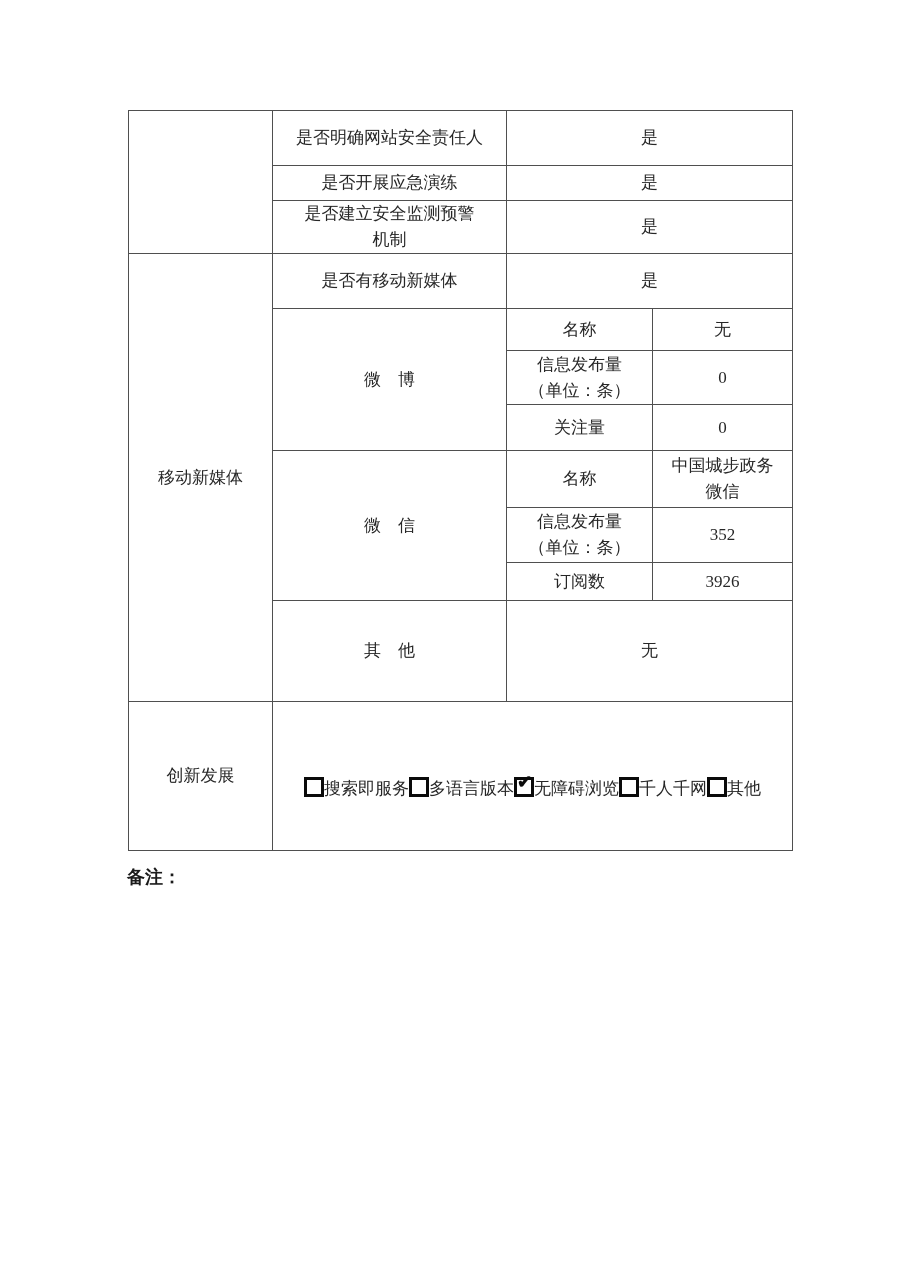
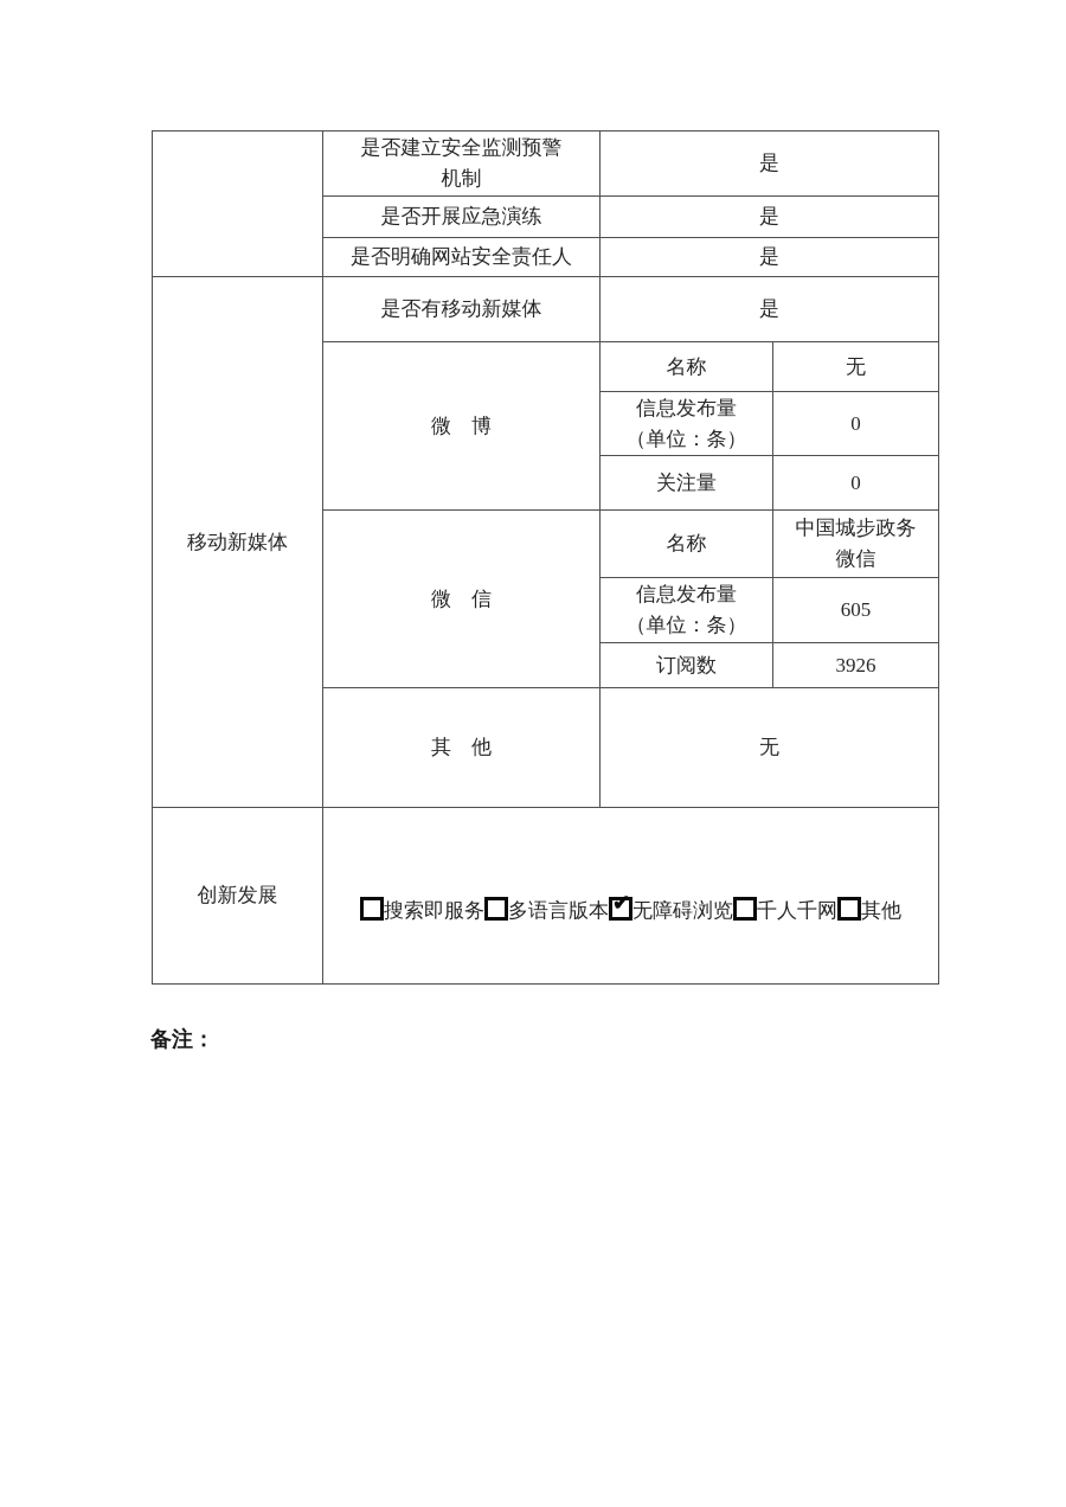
- 	是否明确网站安全责任人	是
+ 	是否建立安全监测预警 机制	是
  是否开展应急演练	是
- 是否建立安全监测预警 机制	是
+ 是否明确网站安全责任人	是
  移动新媒体	是否有移动新媒体	是
  微 博	名称	无
  信息发布量 （单位：条）	0
  关注量	0
  微 信	名称	中国城步政务 微信
- 信息发布量 （单位：条）	352
+ 信息发布量 （单位：条）	605
  订阅数	3926
  其 他	无
  创新发展	搜索即服务 多语言版本 无障碍浏览 千人千网 其他
  备注：
